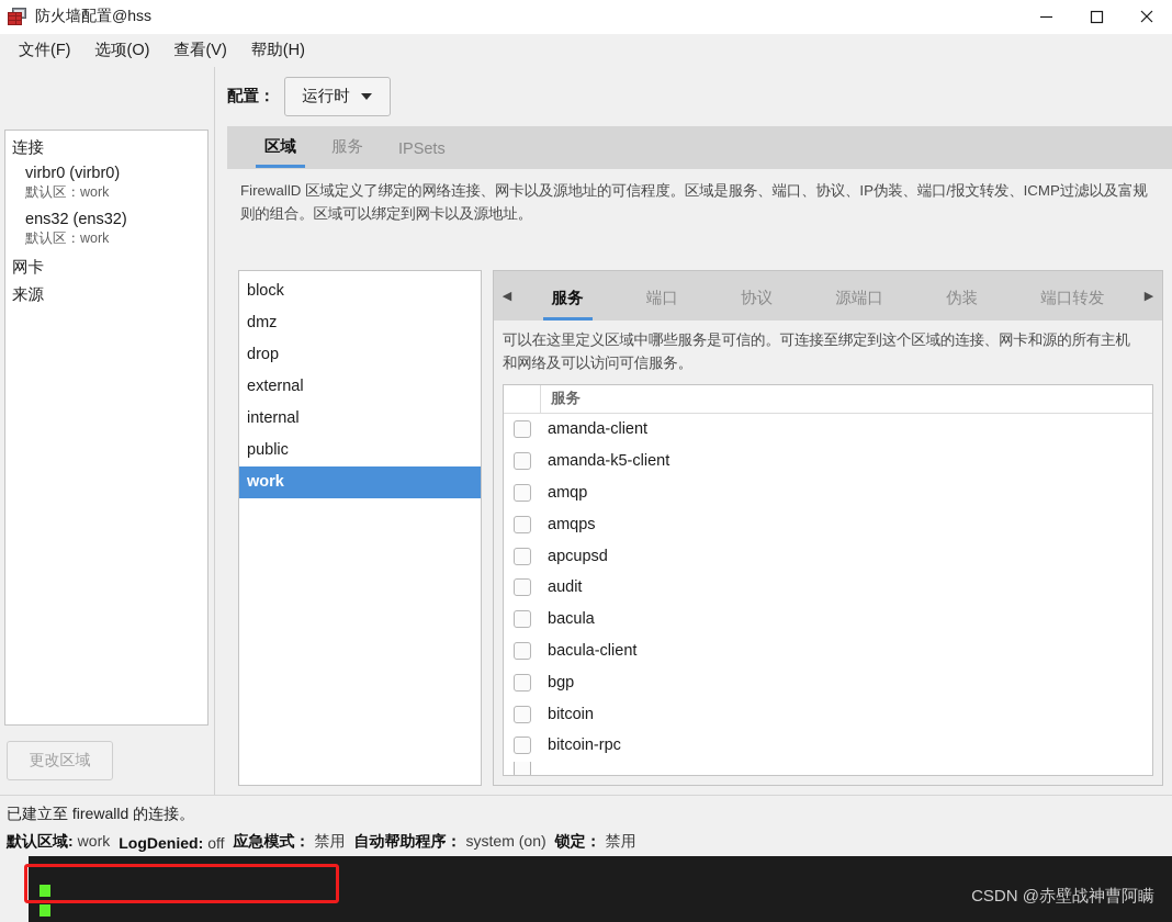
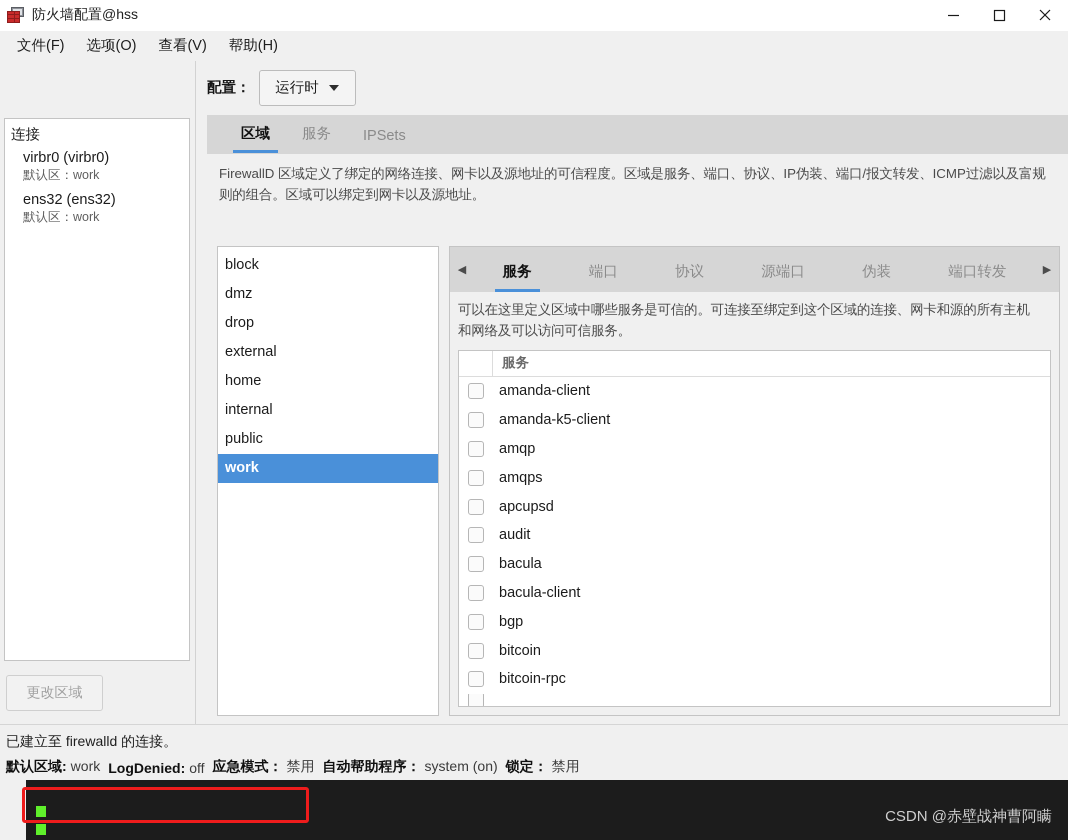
  防火墙配置@hss
  文件(F)
  选项(O)
  查看(V)
  帮助(H)
  连接
  virbr0 (virbr0)
  默认区：work
  ens32 (ens32)
  默认区：work
- 网卡
- 来源
  更改区域
  配置：
  运行时
  区域
  服务
  IPSets
  FirewallD 区域定义了绑定的网络连接、网卡以及源地址的可信程度。区域是服务、端口、协议、IP伪装、端口/报文转发、ICMP过滤以及富规则的组合。区域可以绑定到网卡以及源地址。
  block
  dmz
  drop
  external
+ home
  internal
  public
  work
  ◀
  服务
  端口
  协议
  源端口
  伪装
  端口转发
  ▶
  可以在这里定义区域中哪些服务是可信的。可连接至绑定到这个区域的连接、网卡和源的所有主机和网络及可以访问可信服务。
  服务
  amanda-client
  amanda-k5-client
  amqp
  amqps
  apcupsd
  audit
  bacula
  bacula-client
  bgp
  bitcoin
  bitcoin-rpc
  已建立至 firewalld 的连接。
  默认区域:
  work
  LogDenied:
  off
  应急模式：
  禁用
  自动帮助程序：
  system (on)
  锁定：
  禁用
  CSDN @赤壁战神曹阿瞒
